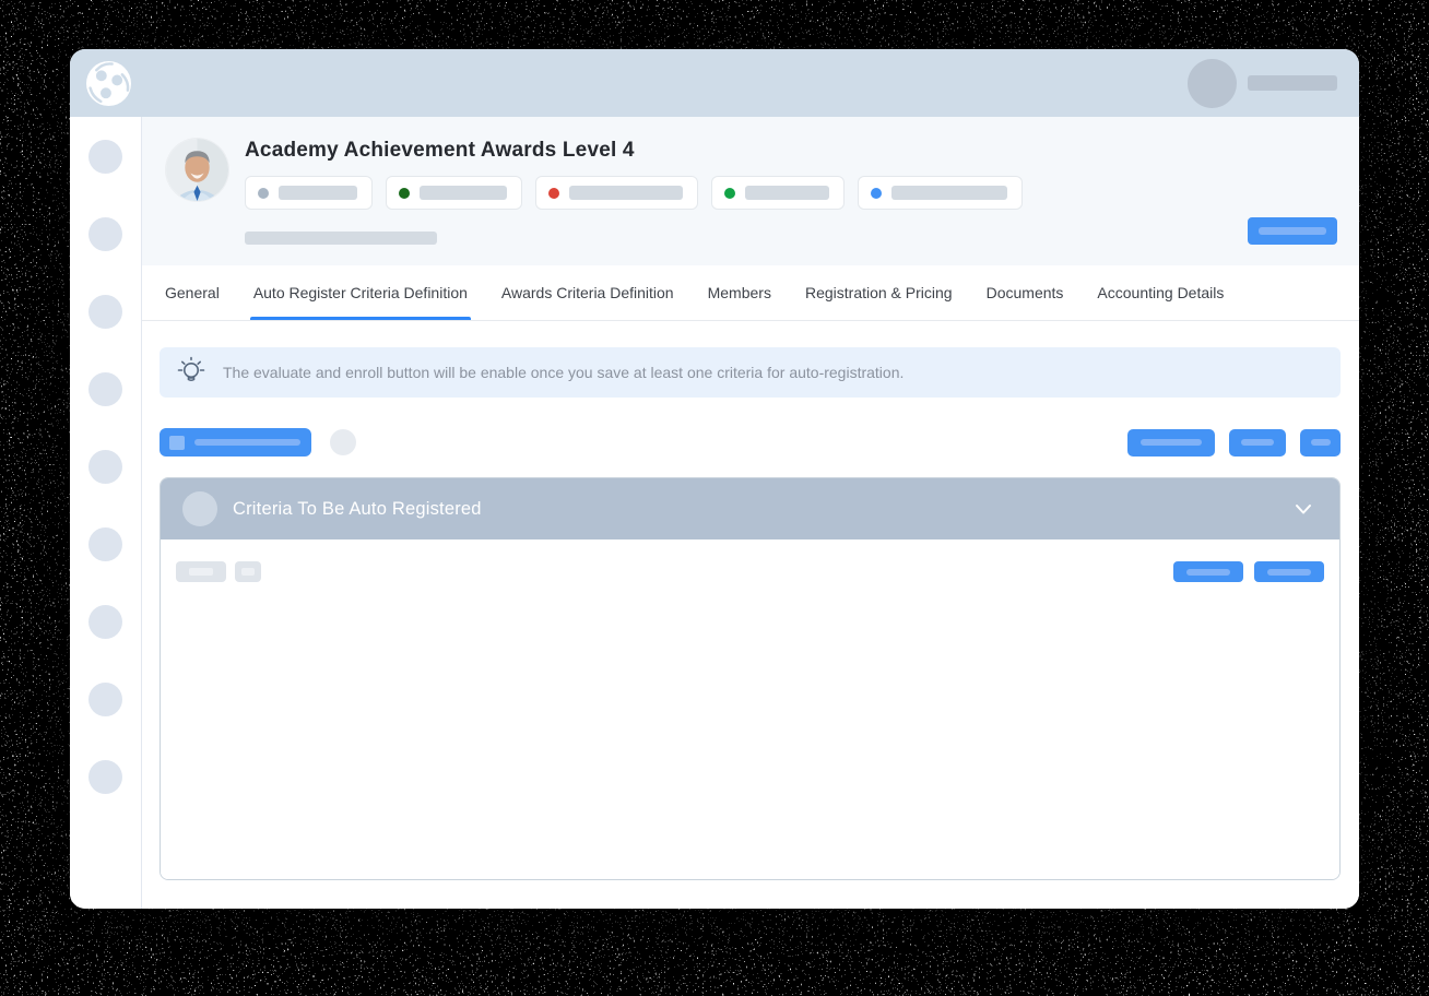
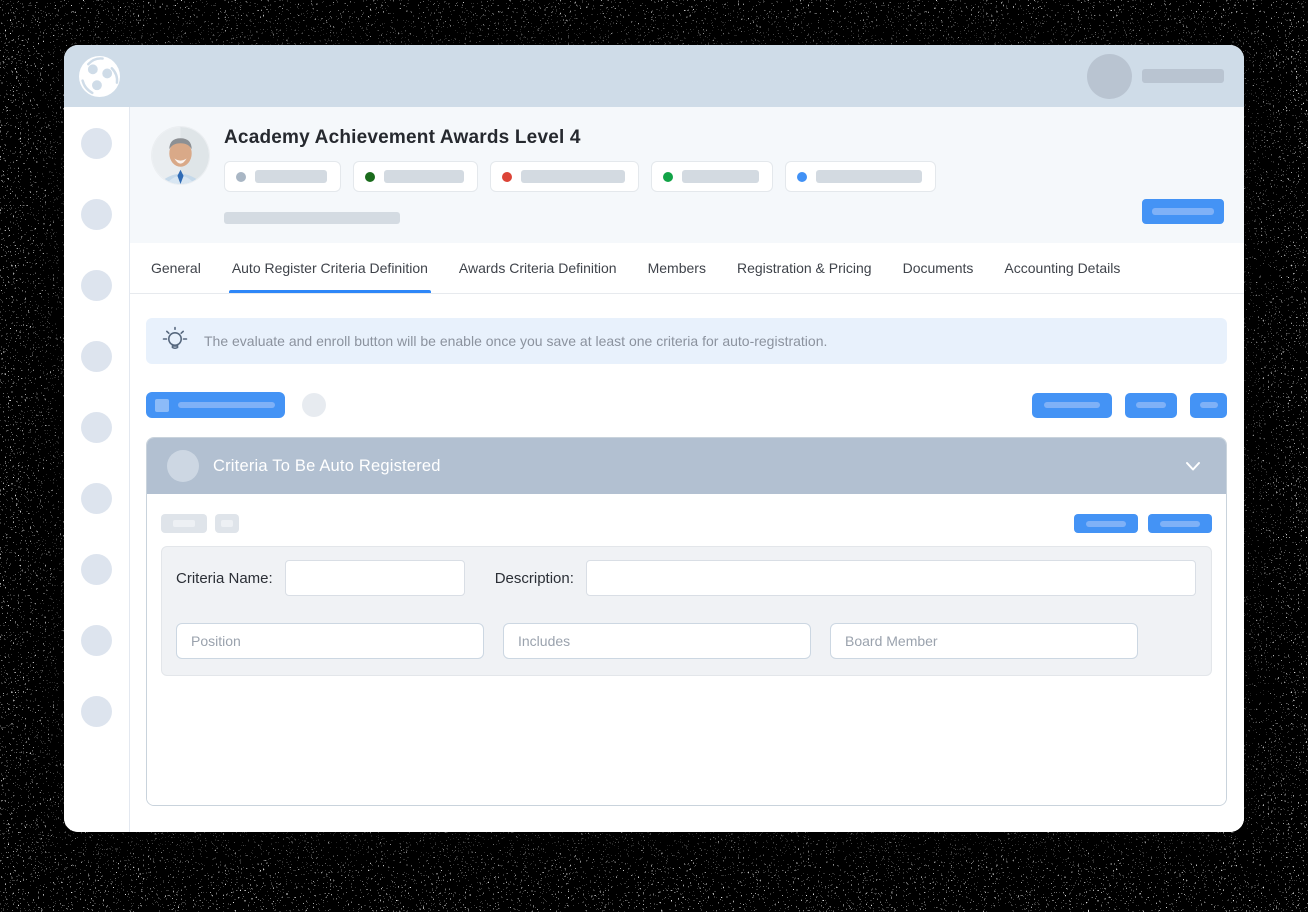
  Academy Achievement Awards Level 4
  General
  Auto Register Criteria Definition
  Awards Criteria Definition
  Members
  Registration & Pricing
  Documents
  Accounting Details
  The evaluate and enroll button will be enable once you save at least one criteria for auto-registration.
  Criteria To Be Auto Registered
+ Criteria Name:
+ Description:
+ Position
+ Includes
+ Board Member
